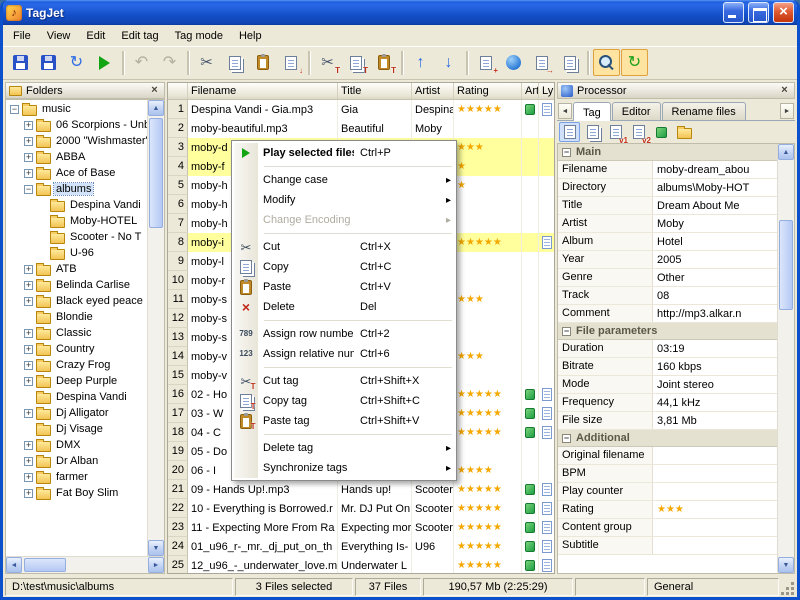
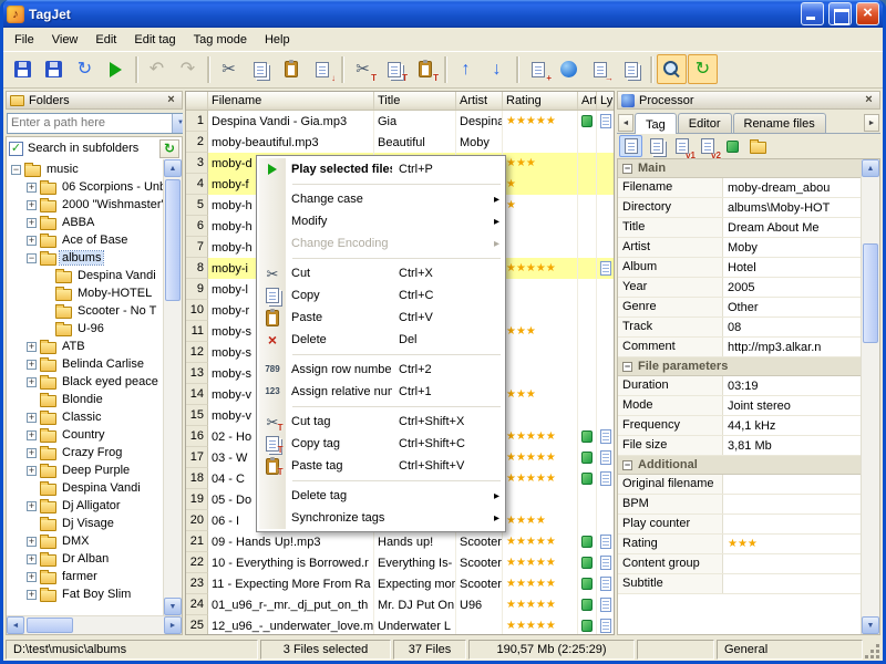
  TagJet
  File
  View
  Edit
  Edit tag
  Tag mode
  Help
  ↻
  ↶
  ↷
  ✂
  ↓
  ✂
  T
  T
  T
  ↑
  ↓
  +
  →
  ↻
  Folders
+ Enter a path here
+ Search in subfolders
  −
  music
  +
  06 Scorpions - Un
  +
  2000 "Wishmaster
  +
  ABBA
  +
  Ace of Base
  −
  albums
  Despina Vandi
  Moby-HOTEL
  Scooter - No T
  U-96
  +
  ATB
  +
  Belinda Carlise
  +
  Black eyed peace
  Blondie
  +
  Classic
  +
  Country
  +
  Crazy Frog
  +
  Deep Purple
  Despina Vandi
  +
  Dj Alligator
  Dj Visage
  +
  DMX
  +
  Dr Alban
  +
  farmer
  +
  Fat Boy Slim
  Filename
  Title
  Artist
  Rating
  Art
  1
  Despina Vandi - Gia.mp3
  Gia
  Despina
  ★★★★★
  2
  moby-beautiful.mp3
  Beautiful
  Moby
  3
  moby-d
  ★★★
  4
  moby-f
  ★
  5
  moby-h
  ★
  6
  moby-h
  7
  moby-h
  8
  moby-i
  ★★★★★
  9
  moby-l
  10
  moby-r
  11
  moby-s
  ★★★
  12
  moby-s
  13
  moby-s
  14
  moby-v
  ★★★
  15
  moby-v
  16
  02 - Ho
  ★★★★★
  17
  03 - W
  ★★★★★
  18
  04 - C
  ★★★★★
  19
  05 - Do
  20
  06 - I
  ★★★★
  21
  09 - Hands Up!.mp3
  Hands up!
  Scooter
  ★★★★★
  22
  10 - Everything is Borrowed.r
- Mr. DJ Put On
+ Everything Is-
  Scooter
  ★★★★★
  23
  11 - Expecting More From Ra
  Expecting mor
  Scooter
  ★★★★★
  24
  01_u96_r-_mr._dj_put_on_th
- Everything Is-
+ Mr. DJ Put On
  U96
  ★★★★★
  25
  12_u96_-_underwater_love.m
  Underwater L
  ★★★★★
  Processor
  Tag
  Editor
  Rename files
  v1
  v2
  Main
  Filename
  moby-dream_abou
  Directory
  albums\Moby-HOT
  Title
  Dream About Me
  Artist
  Moby
  Album
  Hotel
  Year
  2005
  Genre
  Other
  Track
  08
  Comment
  http://mp3.alkar.n
  File parameters
  Duration
  03:19
- Bitrate
- 160 kbps
  Mode
  Joint stereo
  Frequency
  44,1 kHz
  File size
  3,81 Mb
  Additional
  Original filename
  BPM
  Play counter
  Rating
  ★★★
  Content group
  Subtitle
  D:\test\music\albums
  3 Files selected
  37 Files
  190,57 Mb (2:25:29)
  General
  Play selected file
  Ctrl+P
  Change case
  Modify
  Change Encoding
  ✂
  Cut
  Ctrl+X
  Copy
  Ctrl+C
  Paste
  Ctrl+V
  ×
  Delete
  Del
  789
  Assign row numbe
  Ctrl+2
  123
  Assign relative nu
- Ctrl+6
+ Ctrl+1
  ✂
  T
  Cut tag
  Ctrl+Shift+X
  T
  Copy tag
  Ctrl+Shift+C
  T
  Paste tag
  Ctrl+Shift+V
  Delete tag
  Synchronize tags
